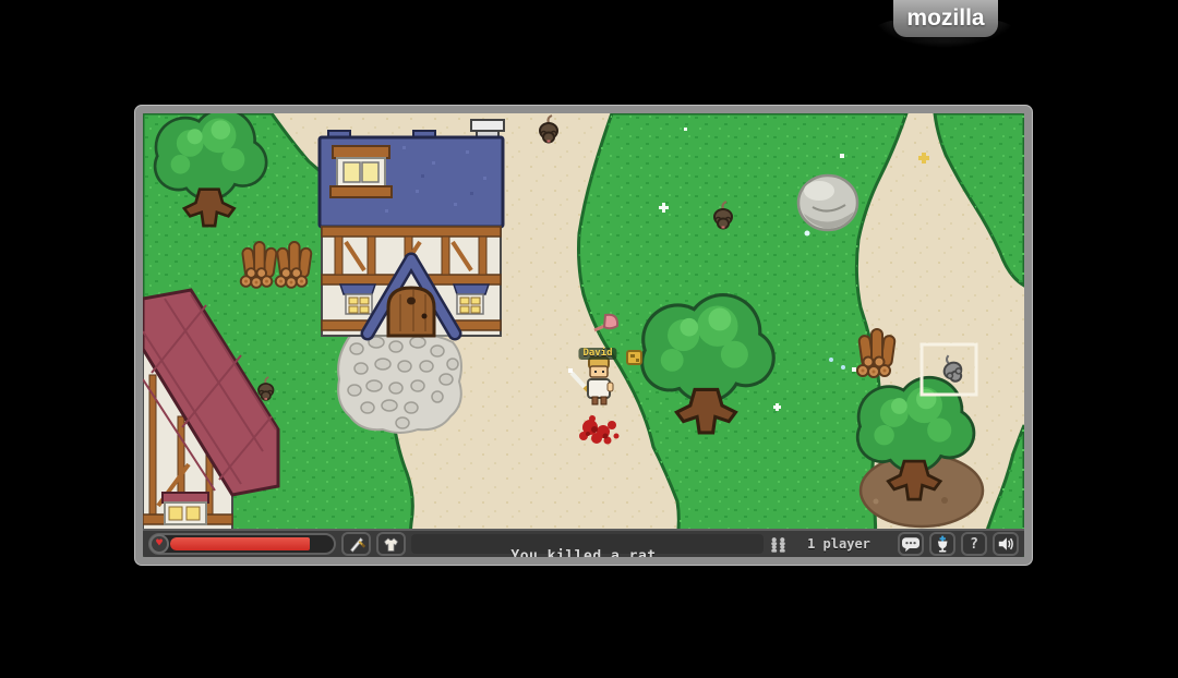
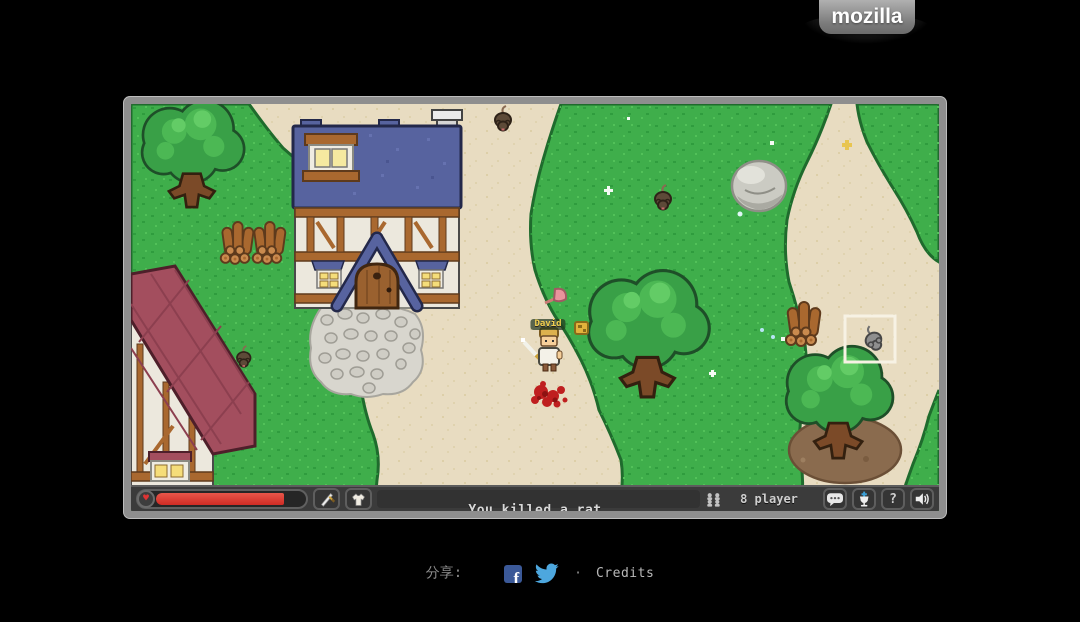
  mozilla
  David
  ♥
- 1 player
+ 8 player
  ?
  You killed a rat
+ 分享:
+ f
+ ·
+ Credits
